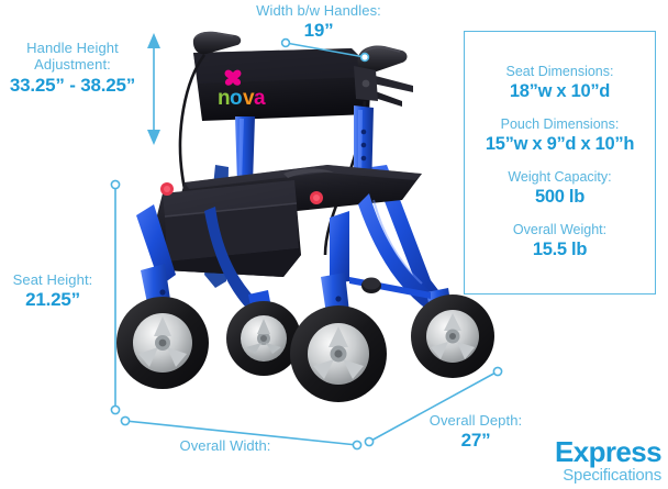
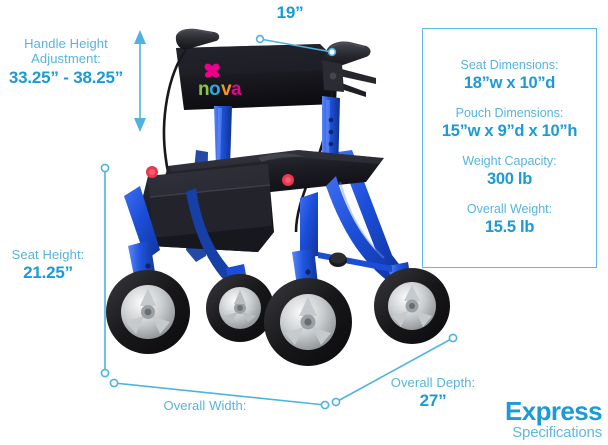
  n
  o
  v
  a
  Handle Height
  Adjustment:
  33.25” - 38.25”
- Width b/w Handles:
  19”
  Seat Height:
  21.25”
  Overall Width:
  Overall Depth:
  27”
  Seat Dimensions:
  18”w x 10”d
  Pouch Dimensions:
  15”w x 9”d x 10”h
  Weight Capacity:
- 500 lb
+ 300 lb
  Overall Weight:
  15.5 lb
  Express
  Specifications
